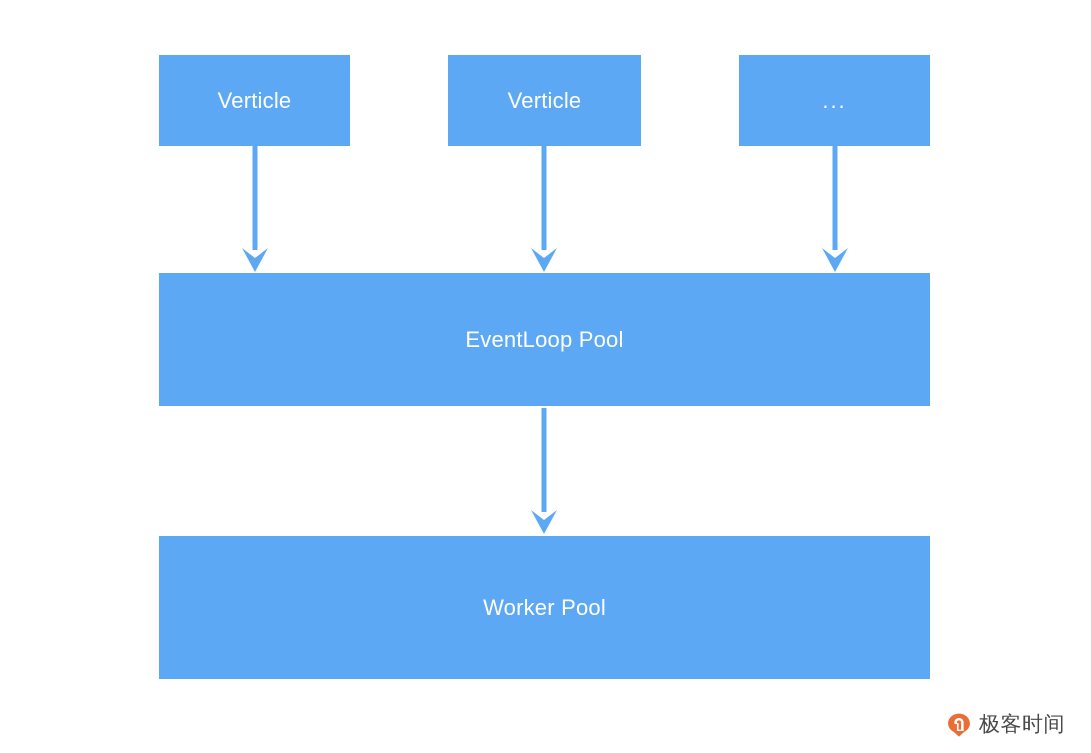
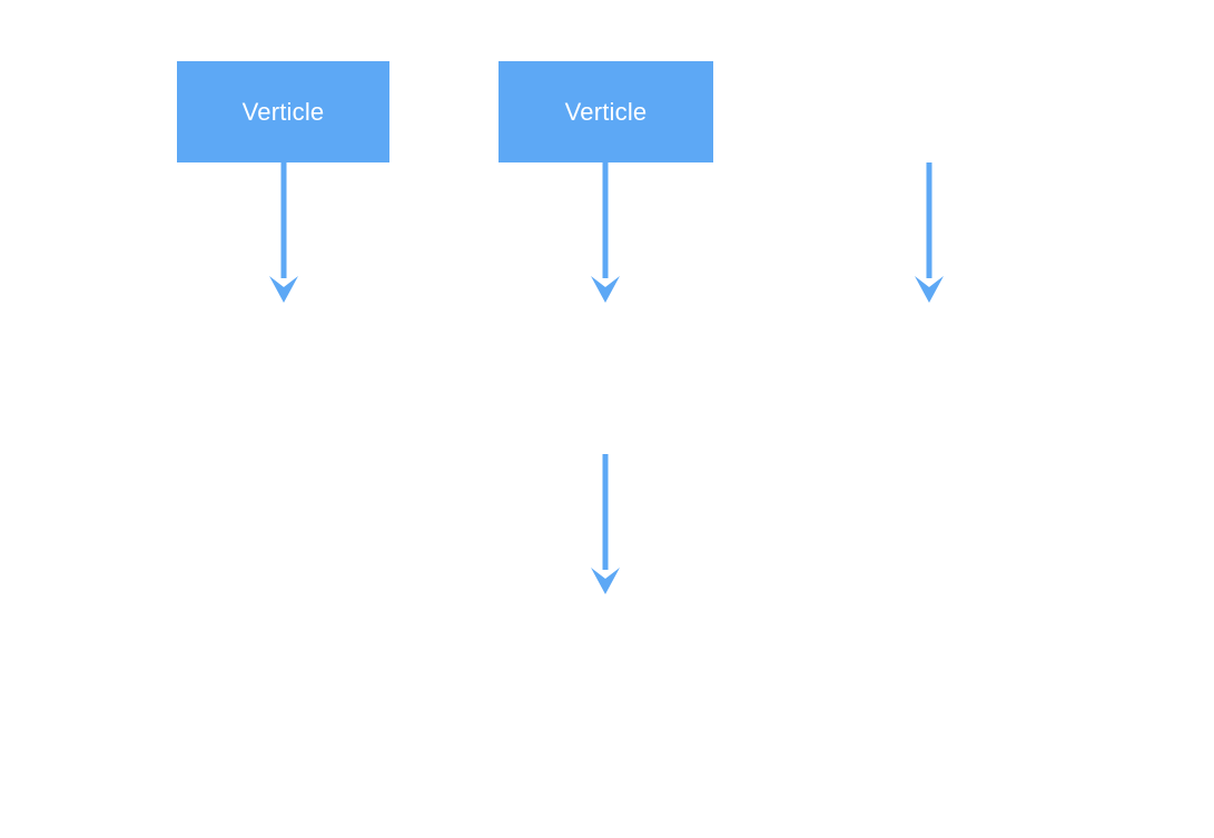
  Verticle
  Verticle
- ...
- EventLoop Pool
- Worker Pool
- 极客时间
